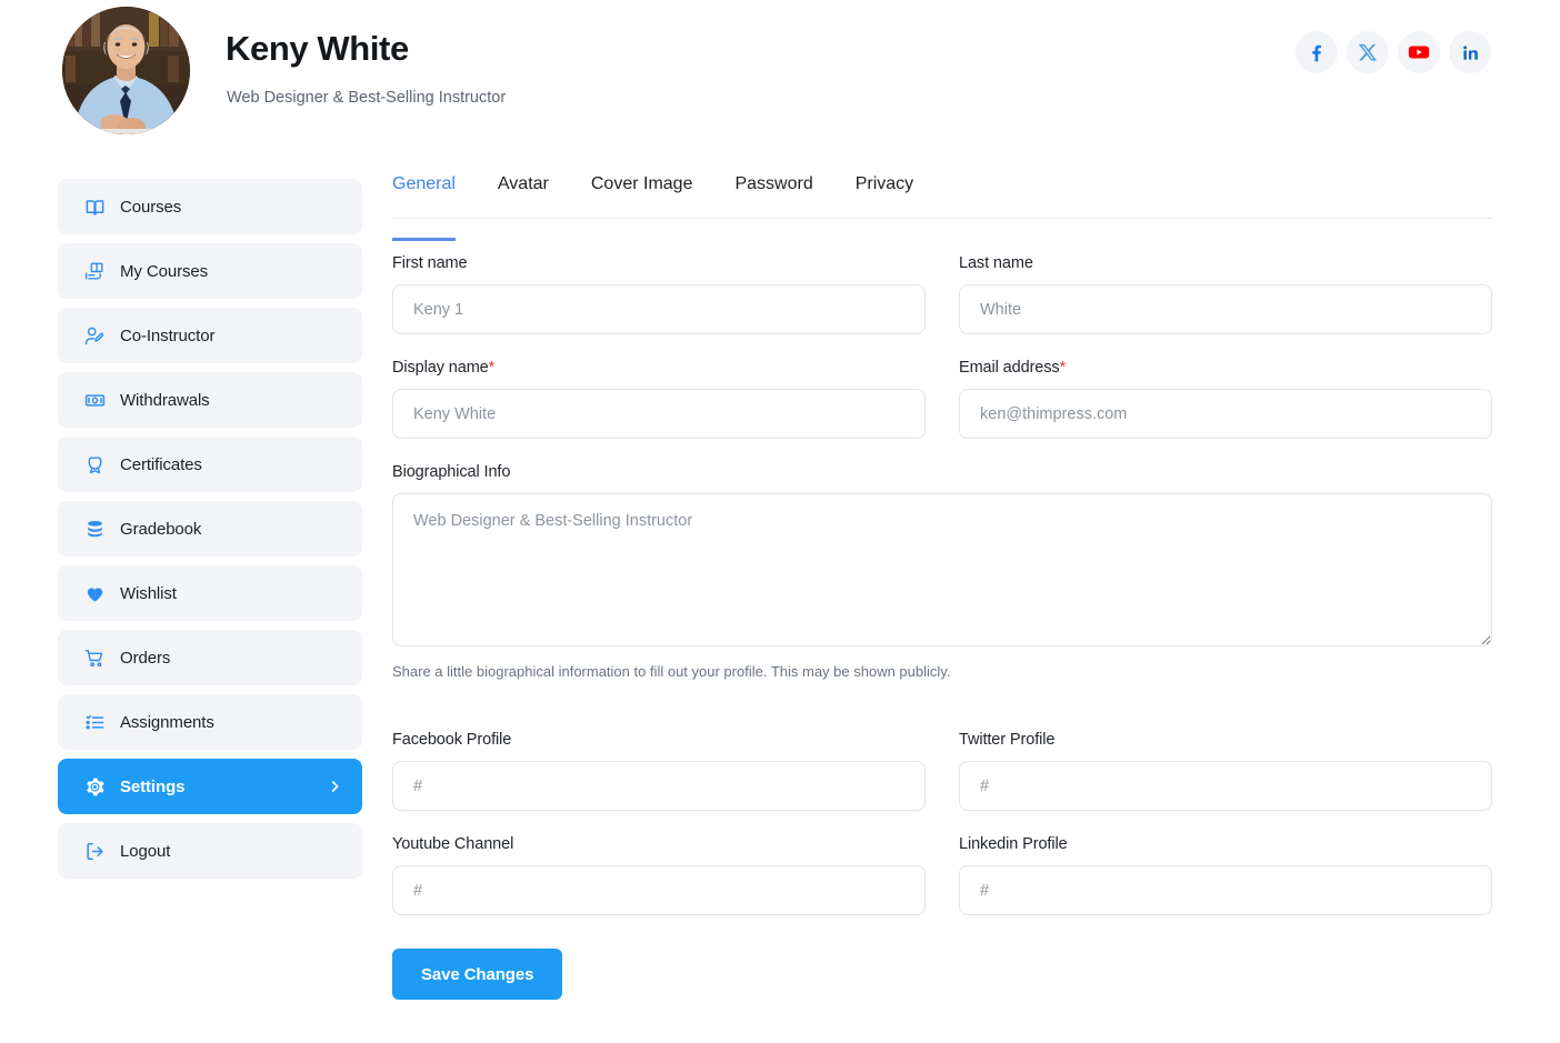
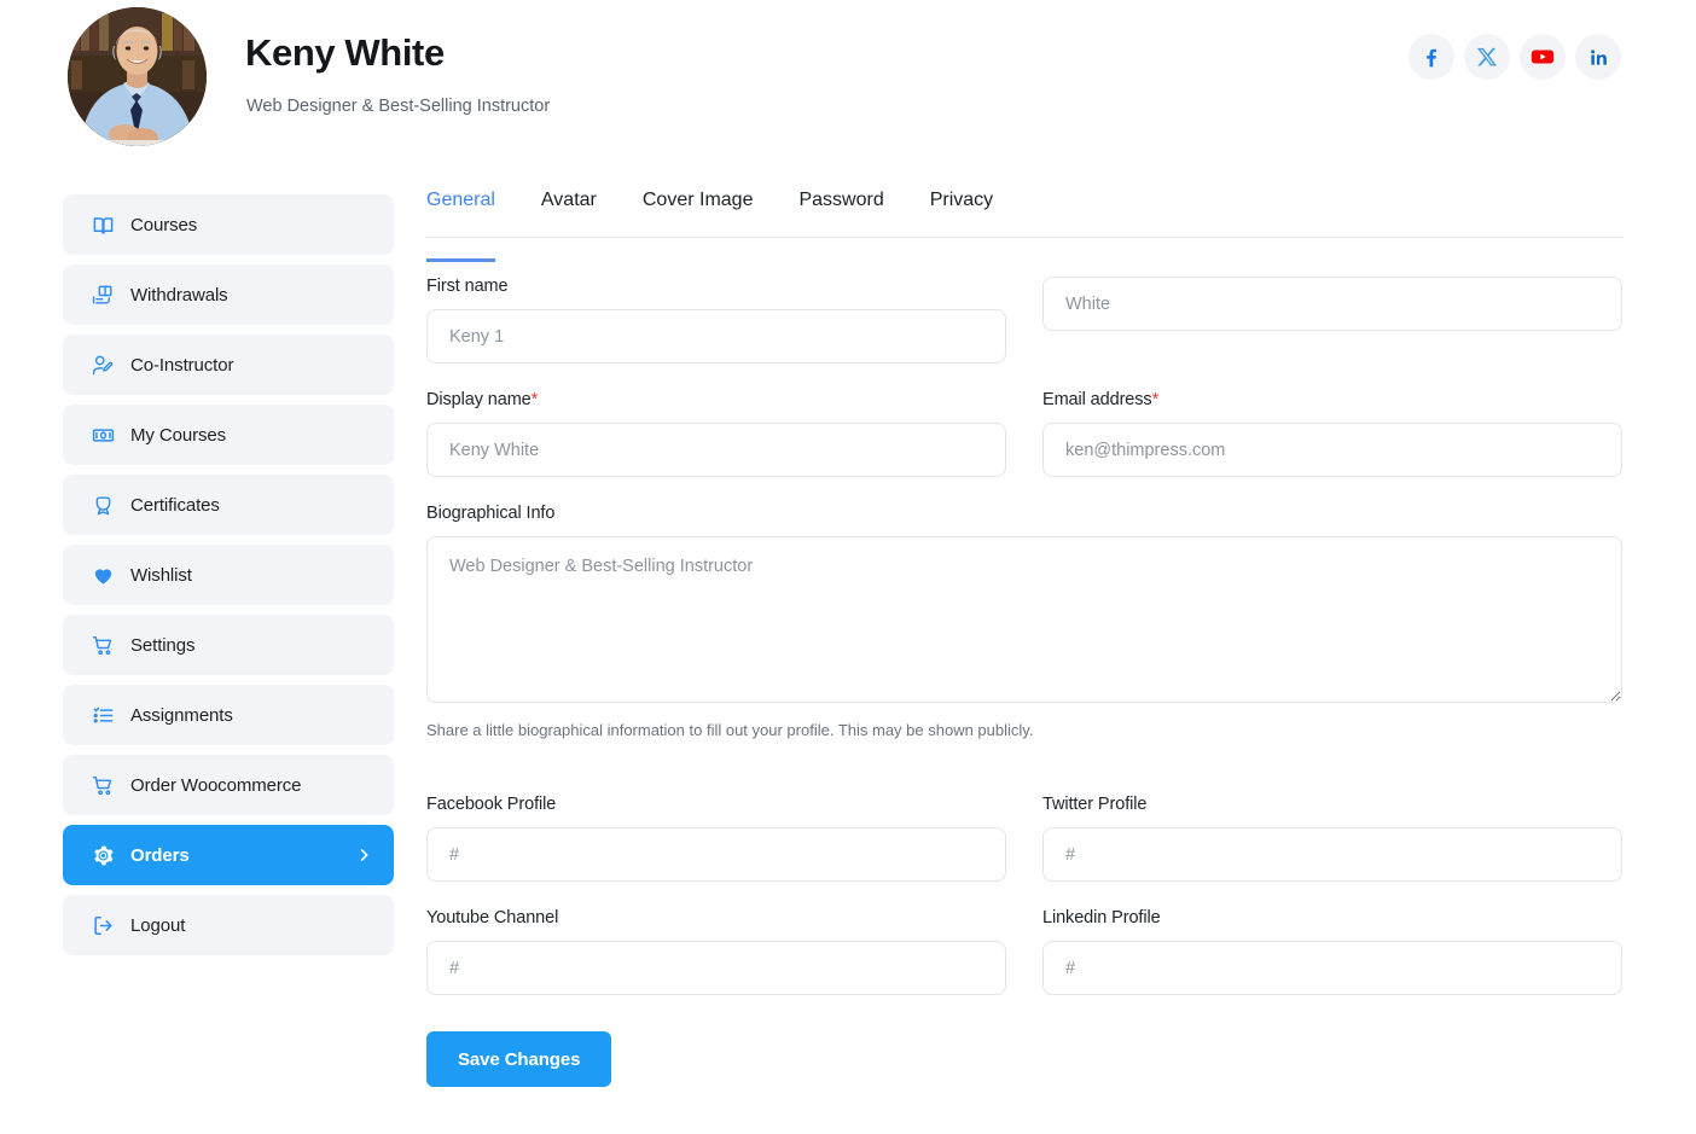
  Keny White
  Web Designer & Best-Selling Instructor
  Courses
- My Courses
+ Withdrawals
  Co-Instructor
- Withdrawals
+ My Courses
  Certificates
- Gradebook
  Wishlist
- Orders
+ Settings
  Assignments
+ Order Woocommerce
- Settings
+ Orders
  Logout
  General
  Avatar
  Cover Image
  Password
  Privacy
  First name
  Keny 1
- Last name
  White
  Display name*
  Keny White
  Email address*
  ken@thimpress.com
  Biographical Info
  Web Designer & Best-Selling Instructor
  Share a little biographical information to fill out your profile. This may be shown publicly.
  Facebook Profile
  #
  Twitter Profile
  #
  Youtube Channel
  #
  Linkedin Profile
  #
  Save Changes
